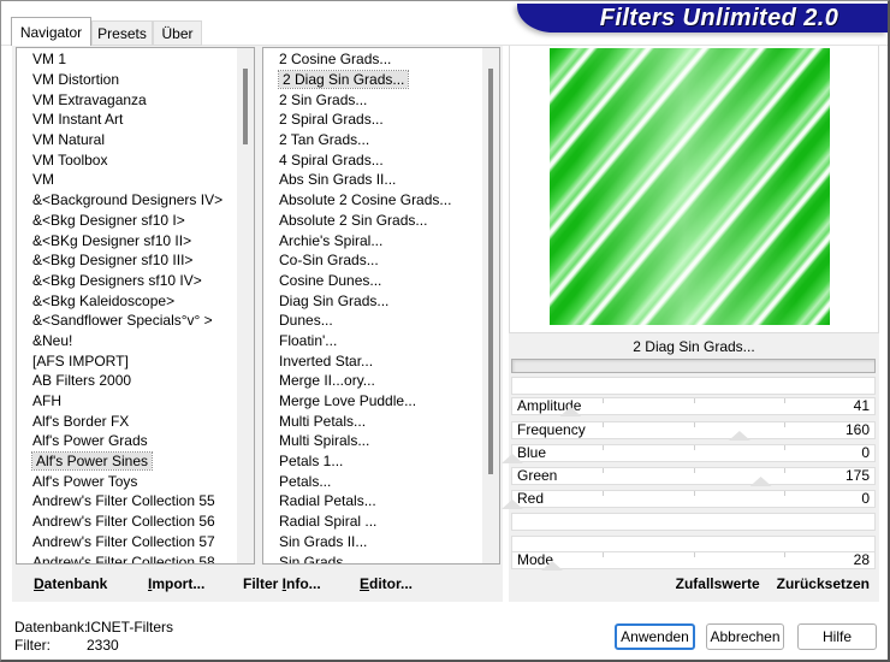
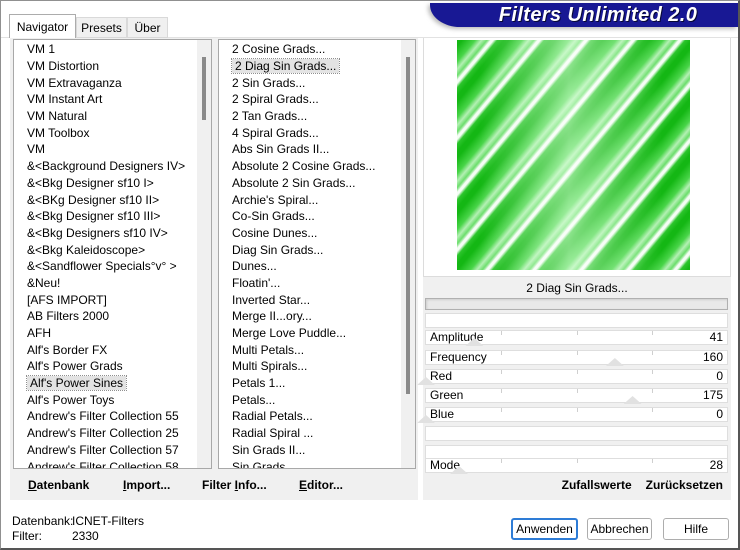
  Filters Unlimited 2.0
  Navigator
  Presets
  Über
  VM 1
  VM Distortion
  VM Extravaganza
  VM Instant Art
  VM Natural
  VM Toolbox
  VM
  &<Background Designers IV>
  &<Bkg Designer sf10 I>
  &<BKg Designer sf10 II>
  &<Bkg Designer sf10 III>
  &<Bkg Designers sf10 IV>
  &<Bkg Kaleidoscope>
  &<Sandflower Specials°v° >
  &Neu!
  [AFS IMPORT]
  AB Filters 2000
  AFH
  Alf's Border FX
  Alf's Power Grads
  Alf's Power Sines
  Alf's Power Toys
  Andrew's Filter Collection 55
- Andrew's Filter Collection 56
+ Andrew's Filter Collection 25
  Andrew's Filter Collection 57
  Andrew's Filter Collection 58
  2 Cosine Grads...
  2 Diag Sin Grads...
  2 Sin Grads...
  2 Spiral Grads...
  2 Tan Grads...
  4 Spiral Grads...
  Abs Sin Grads II...
  Absolute 2 Cosine Grads...
  Absolute 2 Sin Grads...
  Archie's Spiral...
  Co-Sin Grads...
  Cosine Dunes...
  Diag Sin Grads...
  Dunes...
  Floatin'...
  Inverted Star...
  Merge II...ory...
  Merge Love Puddle...
  Multi Petals...
  Multi Spirals...
  Petals 1...
  Petals...
  Radial Petals...
  Radial Spiral ...
  Sin Grads II...
  Sin Grads...
  Datenbank
  Import...
  Filter Info...
  Editor...
  2 Diag Sin Grads...
  Amplitude
  41
  Frequency
  160
- Blue
+ Red
  0
  Green
  175
- Red
+ Blue
  0
  Mode
  28
  Zufallswerte
  Zurücksetzen
  Datenbank:ICNET-Filters
  Filter: 2330
  Anwenden
  Abbrechen
  Hilfe
